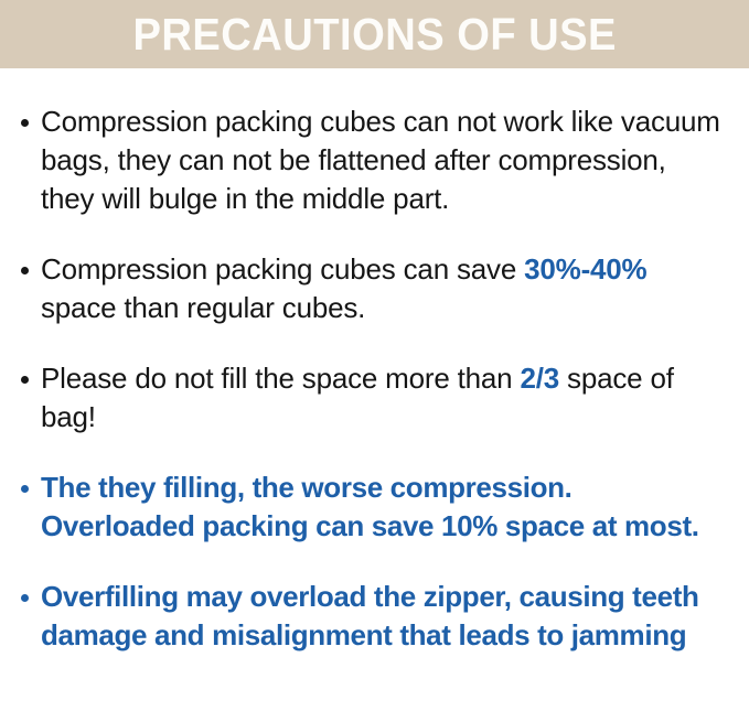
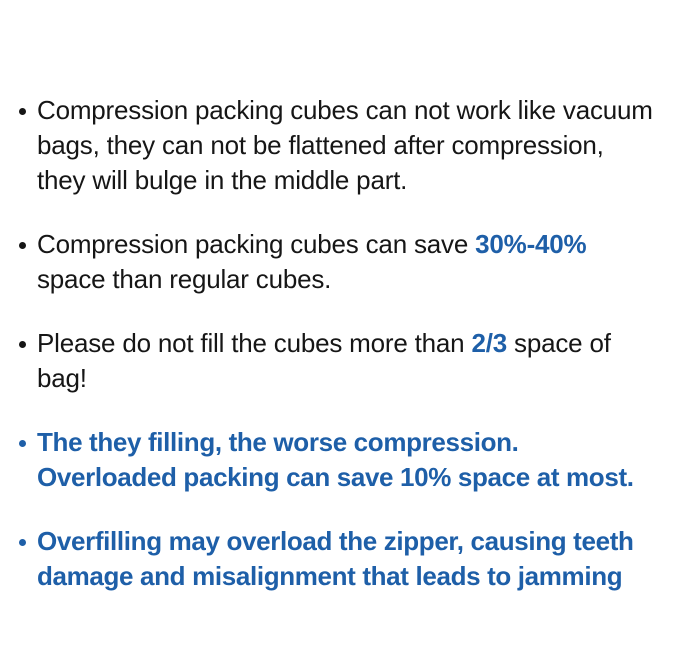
- PRECAUTIONS OF USE
  Compression packing cubes can not work like vacuum bags, they can not be flattened after compression, they will bulge in the middle part.
  Compression packing cubes can save 30%-40% space than regular cubes.
- Please do not fill the space more than 2/3 space of bag!
+ Please do not fill the cubes more than 2/3 space of bag!
  The they filling, the worse compression. Overloaded packing can save 10% space at most.
  Overfilling may overload the zipper, causing teeth damage and misalignment that leads to jamming
